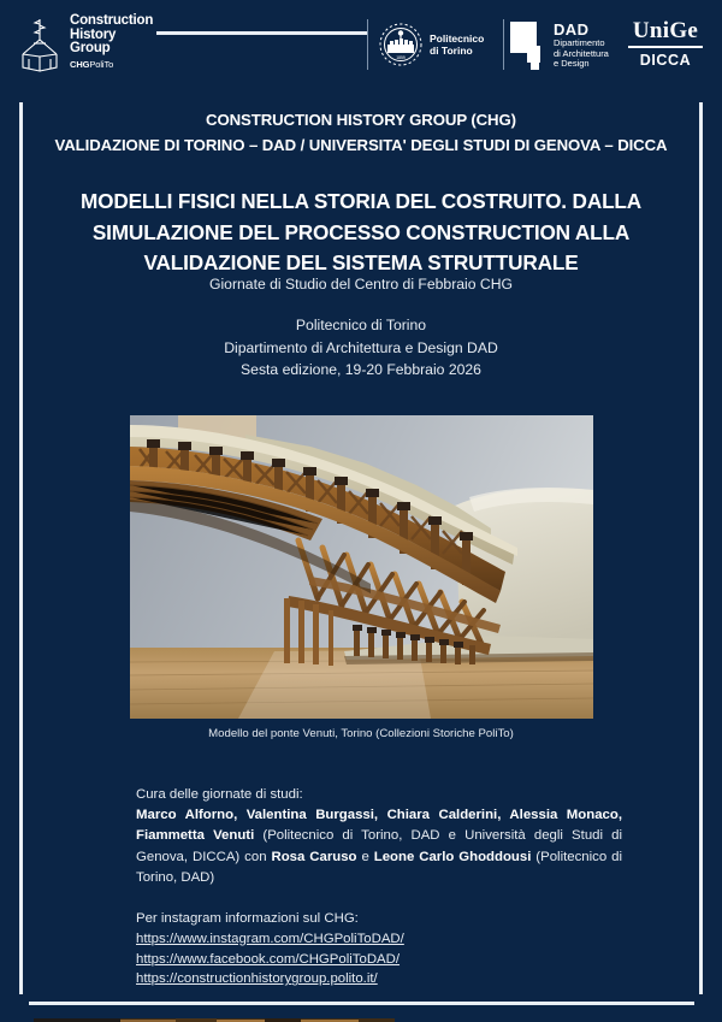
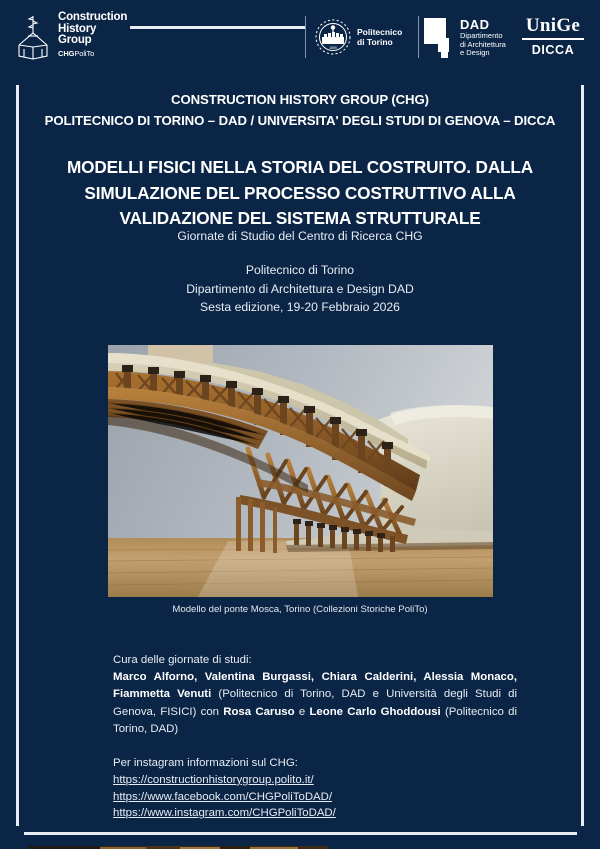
  Construction
  History
  Group
  CHGPoliTo
  Politecnico
  di Torino
  DAD
  Dipartimento
  di Architettura
  e Design
  UniGe
  DICCA
  CONSTRUCTION HISTORY GROUP (CHG)
- VALIDAZIONE DI TORINO – DAD / UNIVERSITA' DEGLI STUDI DI GENOVA – DICCA
+ POLITECNICO DI TORINO – DAD / UNIVERSITA' DEGLI STUDI DI GENOVA – DICCA
  MODELLI FISICI NELLA STORIA DEL COSTRUITO. DALLA
- SIMULAZIONE DEL PROCESSO CONSTRUCTION ALLA
+ SIMULAZIONE DEL PROCESSO COSTRUTTIVO ALLA
  VALIDAZIONE DEL SISTEMA STRUTTURALE
- Giornate di Studio del Centro di Febbraio CHG
+ Giornate di Studio del Centro di Ricerca CHG
  Politecnico di Torino
  Dipartimento di Architettura e Design DAD
  Sesta edizione, 19-20 Febbraio 2026
- Modello del ponte Venuti, Torino (Collezioni Storiche PoliTo)
+ Modello del ponte Mosca, Torino (Collezioni Storiche PoliTo)
  Cura delle giornate di studi:
- Marco Alforno, Valentina Burgassi, Chiara Calderini, Alessia Monaco, Fiammetta Venuti (Politecnico di Torino, DAD e Università degli Studi di Genova, DICCA) con Rosa Caruso e Leone Carlo Ghoddousi (Politecnico di Torino, DAD)
+ Marco Alforno, Valentina Burgassi, Chiara Calderini, Alessia Monaco, Fiammetta Venuti (Politecnico di Torino, DAD e Università degli Studi di Genova, FISICI) con Rosa Caruso e Leone Carlo Ghoddousi (Politecnico di Torino, DAD)
  Per instagram informazioni sul CHG:
- https://www.instagram.com/CHGPoliToDAD/
+ https://constructionhistorygroup.polito.it/
  https://www.facebook.com/CHGPoliToDAD/
- https://constructionhistorygroup.polito.it/
+ https://www.instagram.com/CHGPoliToDAD/
